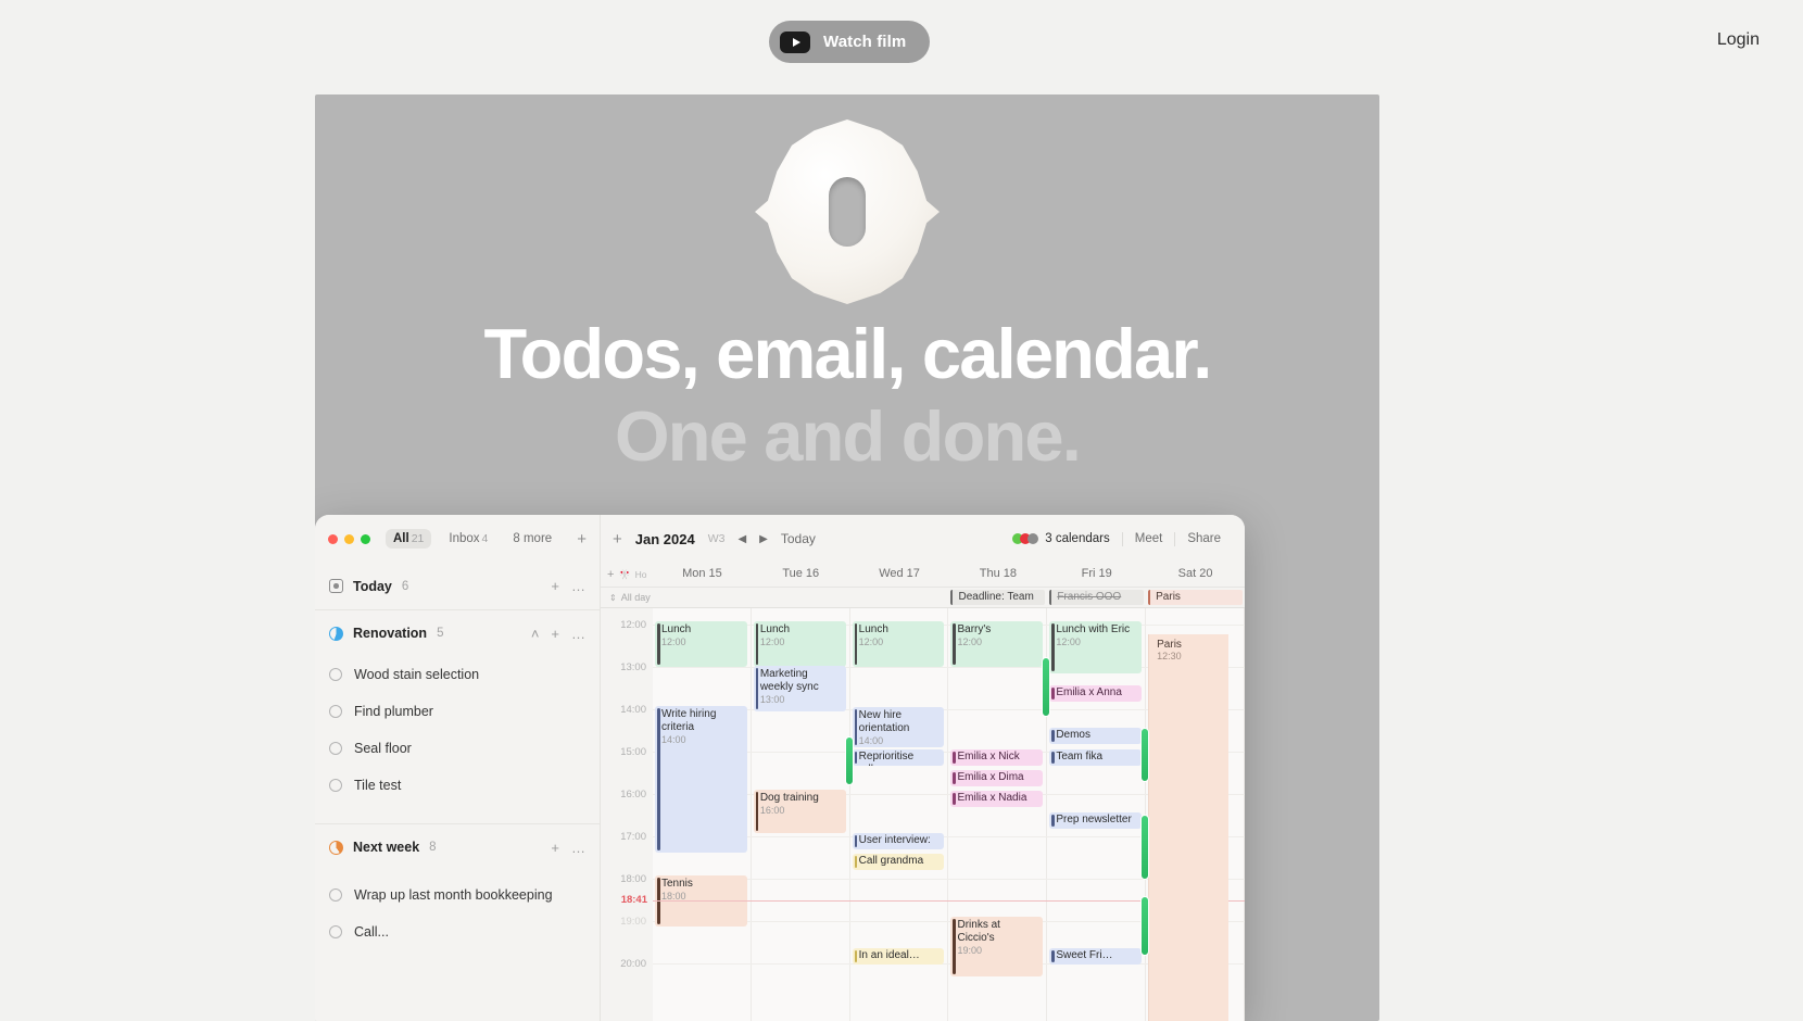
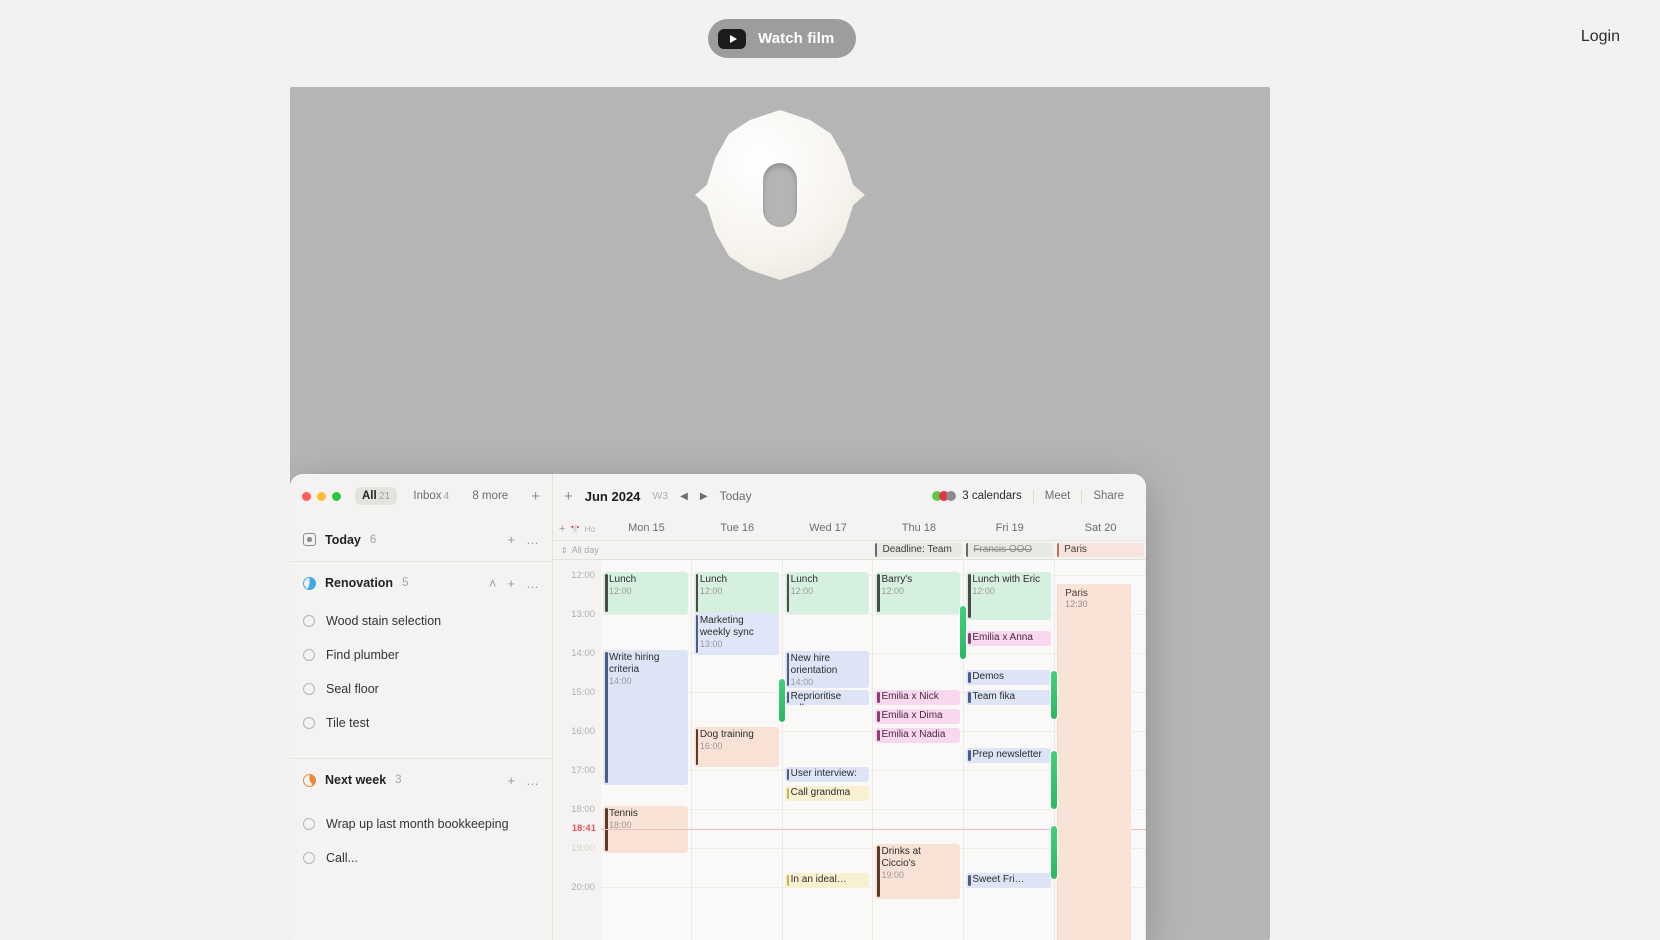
  Watch film
  Login
- Todos, email, calendar.
- One and done.
  All 21
  Inbox 4
  8 more
  +
  Today
  6
  +
  …
  Renovation
  5
  ˄
  +
  …
  Wood stain selection
  Find plumber
  Seal floor
  Tile test
  Next week
- 8
+ 3
  +
  …
  Wrap up last month bookkeeping
  Call...
  +
- Jan 2024
+ Jun 2024
  W3
  ◀
  ▶
  Today
  3 calendars
  Meet
  Share
  +
  🎌
  Ho
  Mon 15
  Tue 16
  Wed 17
  Thu 18
  Fri 19
  Sat 20
  ⇕
  All day
  Deadline: Team
  Francis OOO
  Paris
  12:00
  13:00
  14:00
  15:00
  16:00
  17:00
  18:00
  19:00
  20:00
  18:41
  Lunch
  12:00
  Write hiring criteria
  14:00
  Tennis
  18:00
  Lunch
  12:00
  Marketing weekly sync
  13:00
  Dog training
  16:00
  Lunch
  12:00
  New hire orientation
  14:00
  Reprioritise
  User interview:
  Call grandma
  In an ideal…
  Barry's
  12:00
  Emilia x Nick
  Emilia x Dima
  Emilia x Nadia
  Drinks at Ciccio's
  19:00
  Lunch with Eric
  12:00
  Emilia x Anna
  Demos
  Team fika
  Prep newsletter
  Sweet Fri…
  Paris
  12:30
